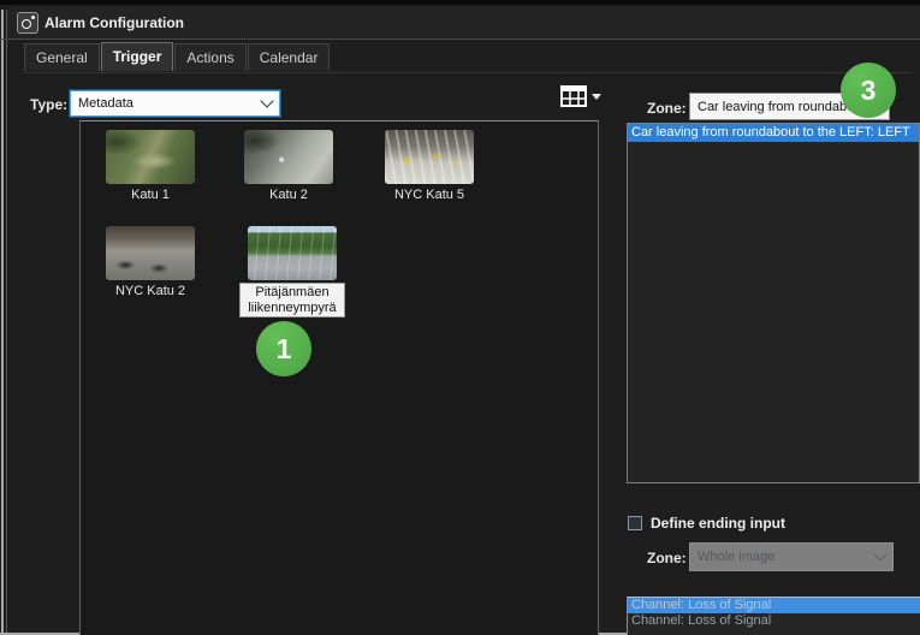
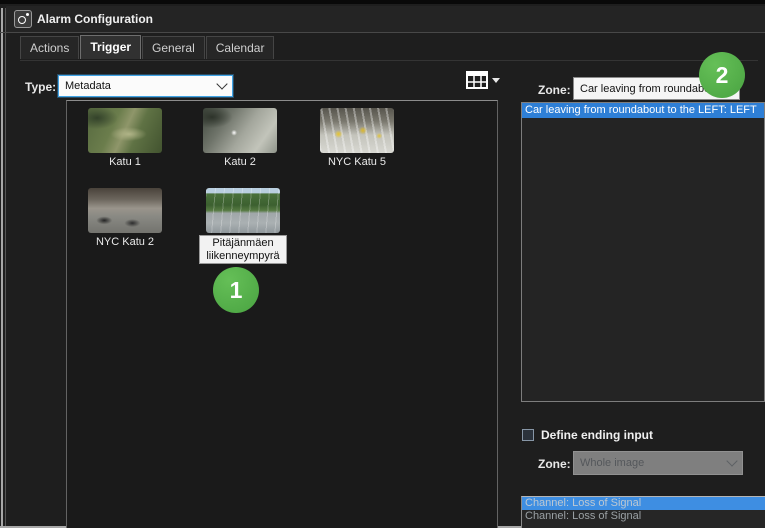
  Alarm Configuration
- General
+ Actions
  Trigger
- Actions
+ General
  Calendar
  Type:
  Metadata
  Katu 1
  Katu 2
  NYC Katu 5
  NYC Katu 2
  Pitäjänmäen liikenneympyrä
  1
- 3
+ 2
  Zone:
  Car leaving from roundab
  Car leaving from roundabout to the LEFT: LEFT
  Define ending input
  Zone:
  Whole image
  Channel: Loss of Signal
  Channel: Loss of Signal
